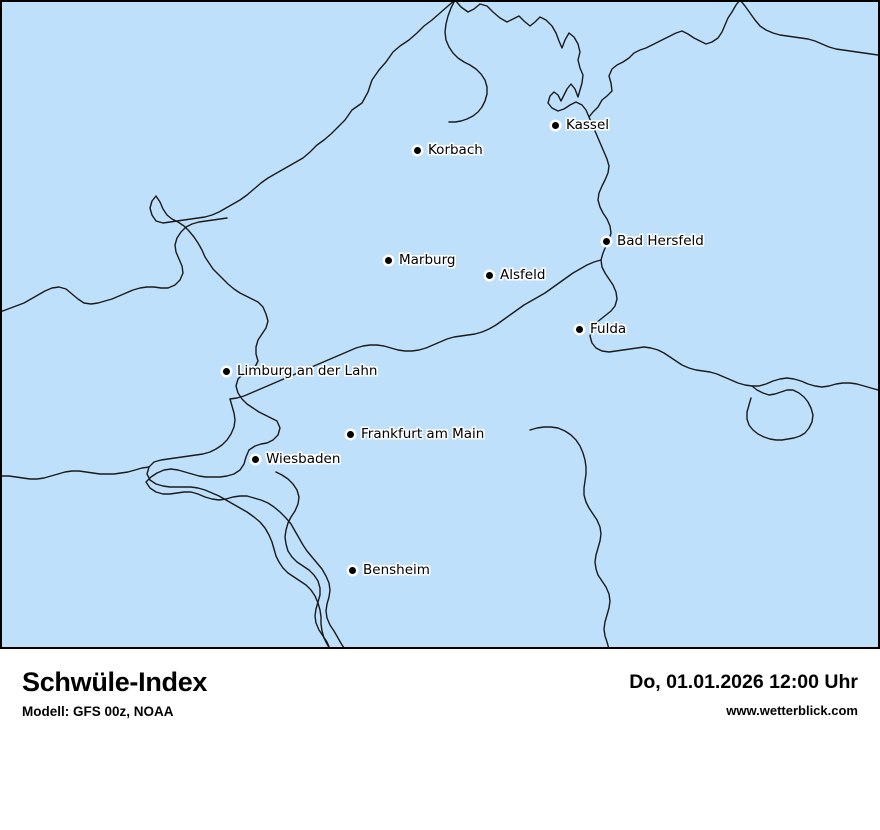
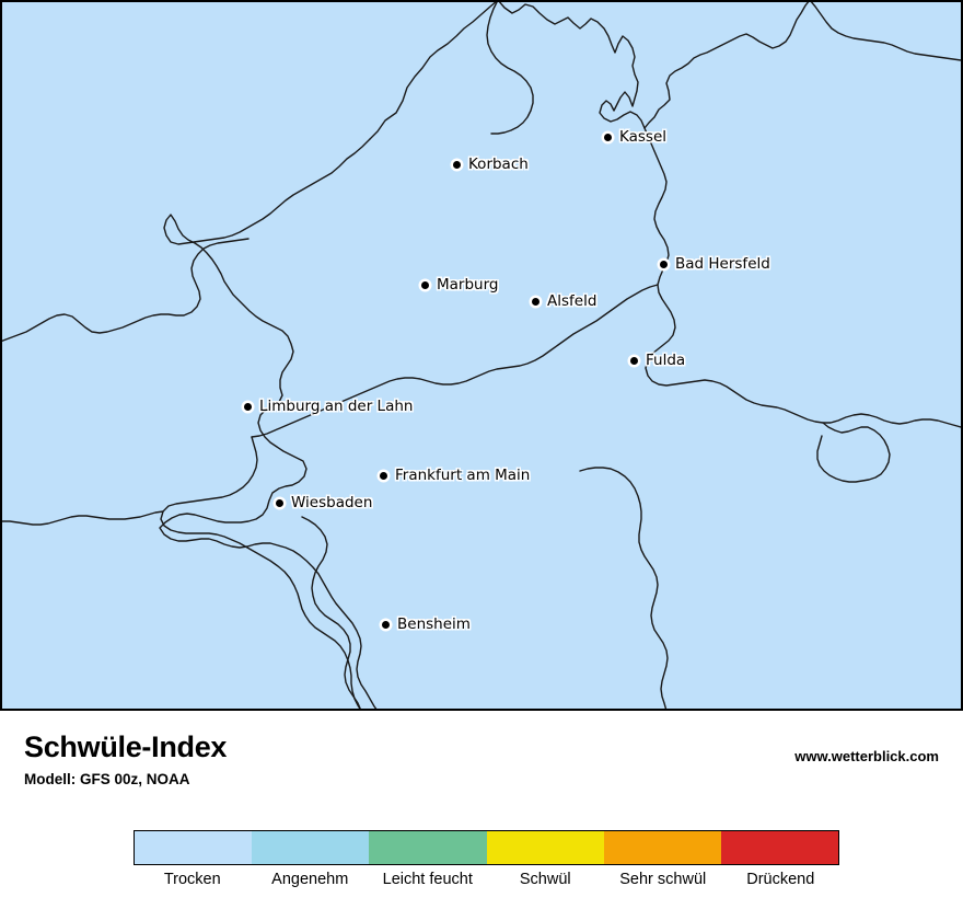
  Kassel
  Korbach
  Bad Hersfeld
  Marburg
  Alsfeld
  Fulda
  Limburg an der Lahn
  Frankfurt am Main
  Wiesbaden
  Bensheim
  Schwüle-Index
  Modell: GFS 00z, NOAA
- Do, 01.01.2026 12:00 Uhr
  www.wetterblick.com
+ Trocken
+ Angenehm
+ Leicht feucht
+ Schwül
+ Sehr schwül
+ Drückend
